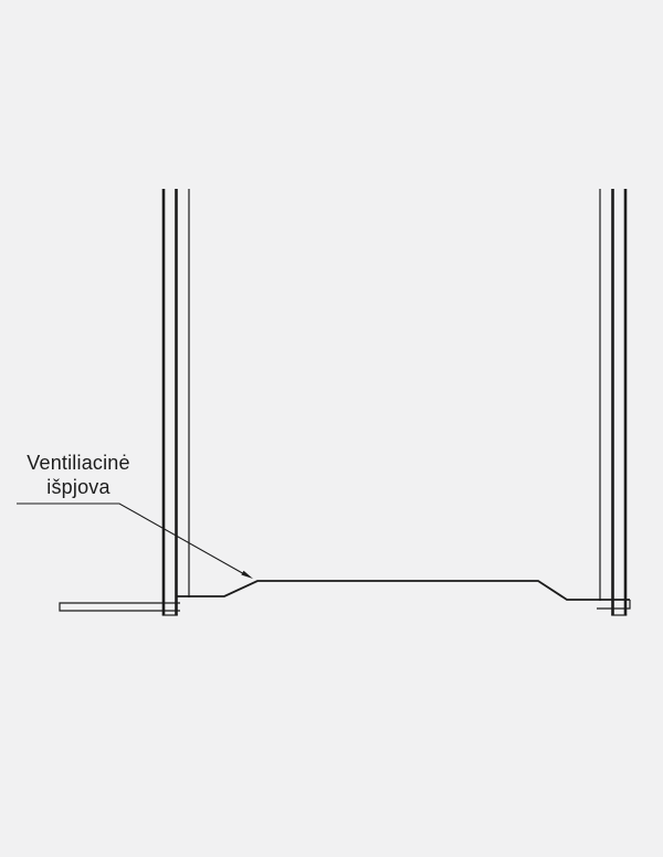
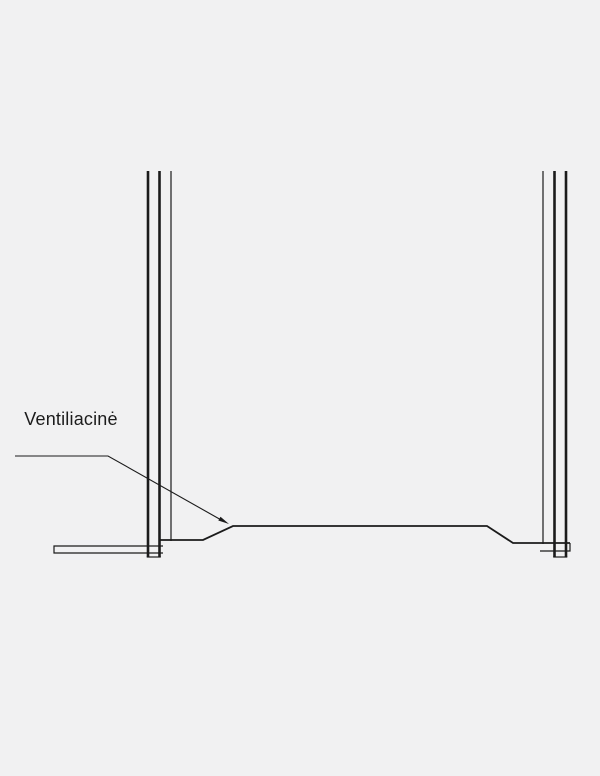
  Ventiliacinė
- išpjova
